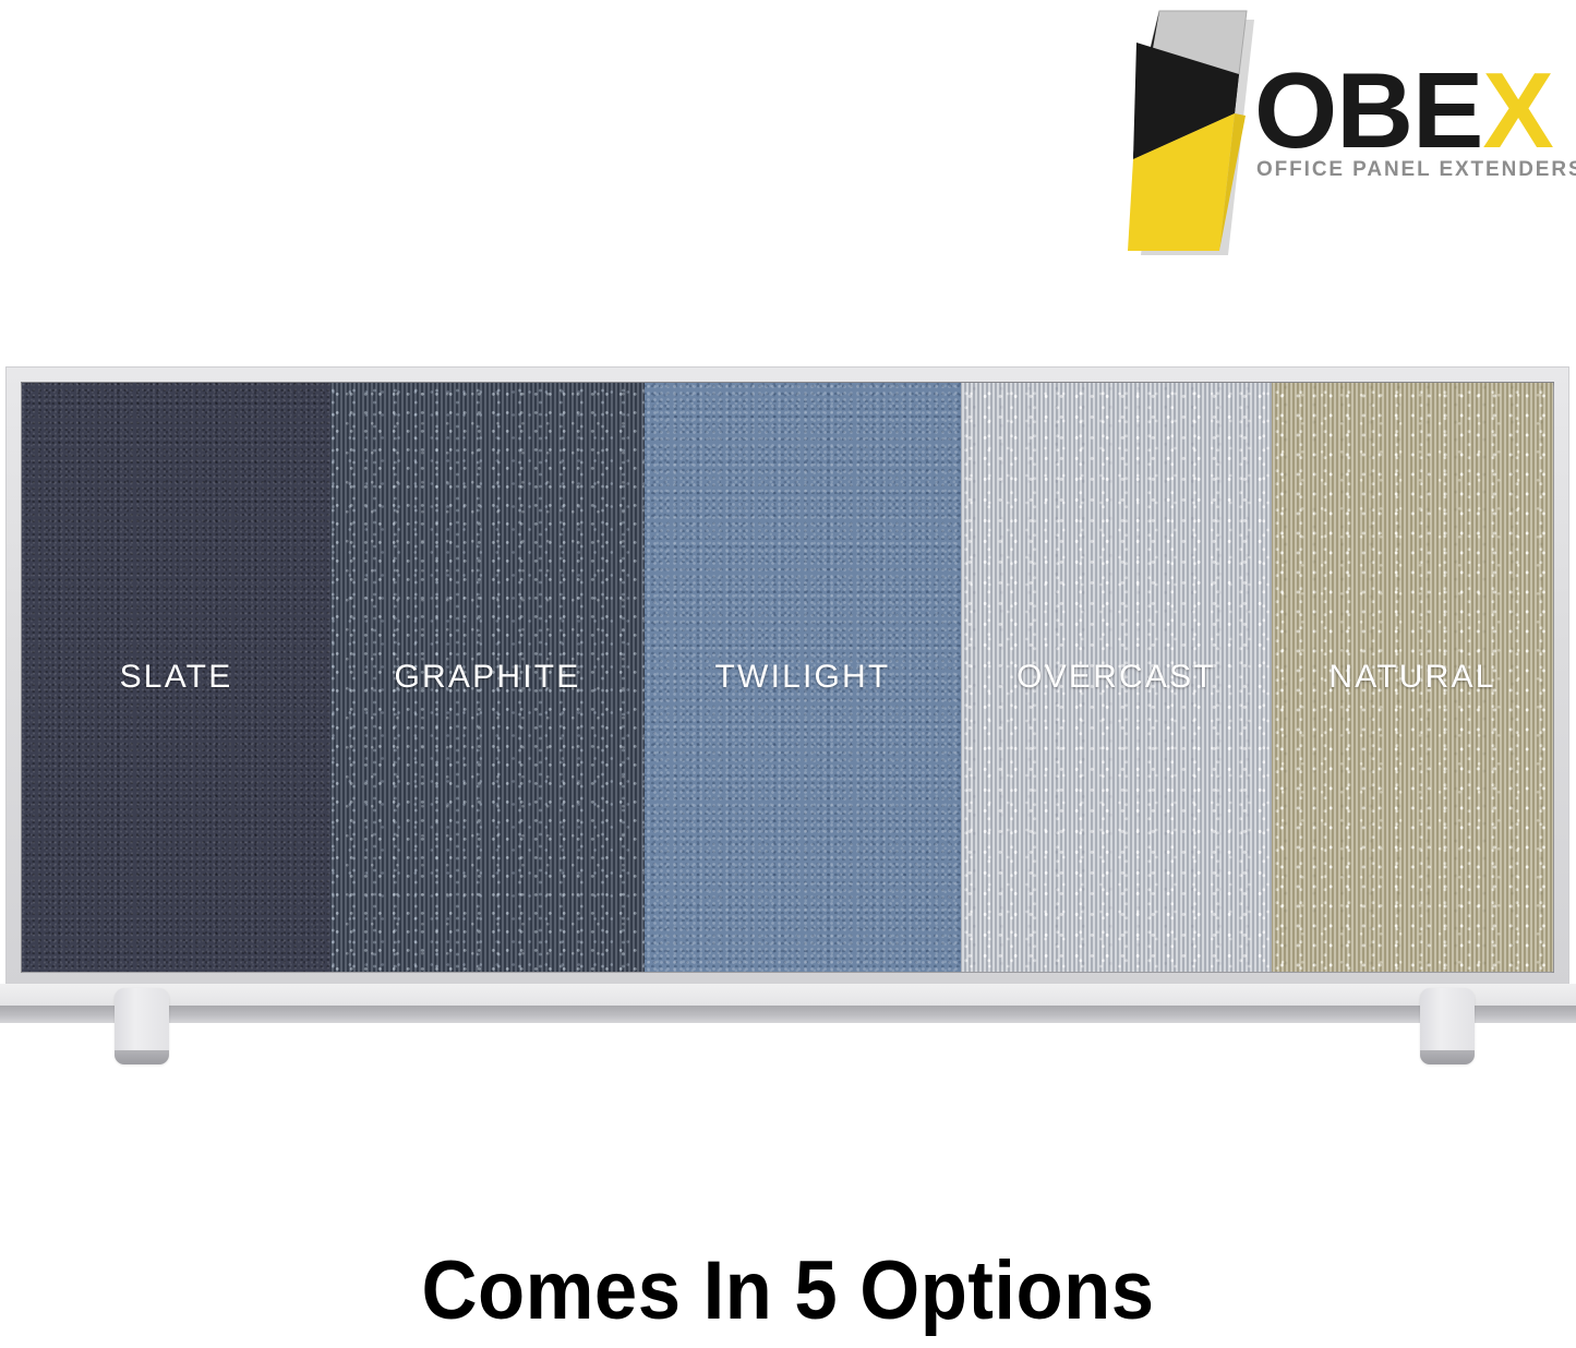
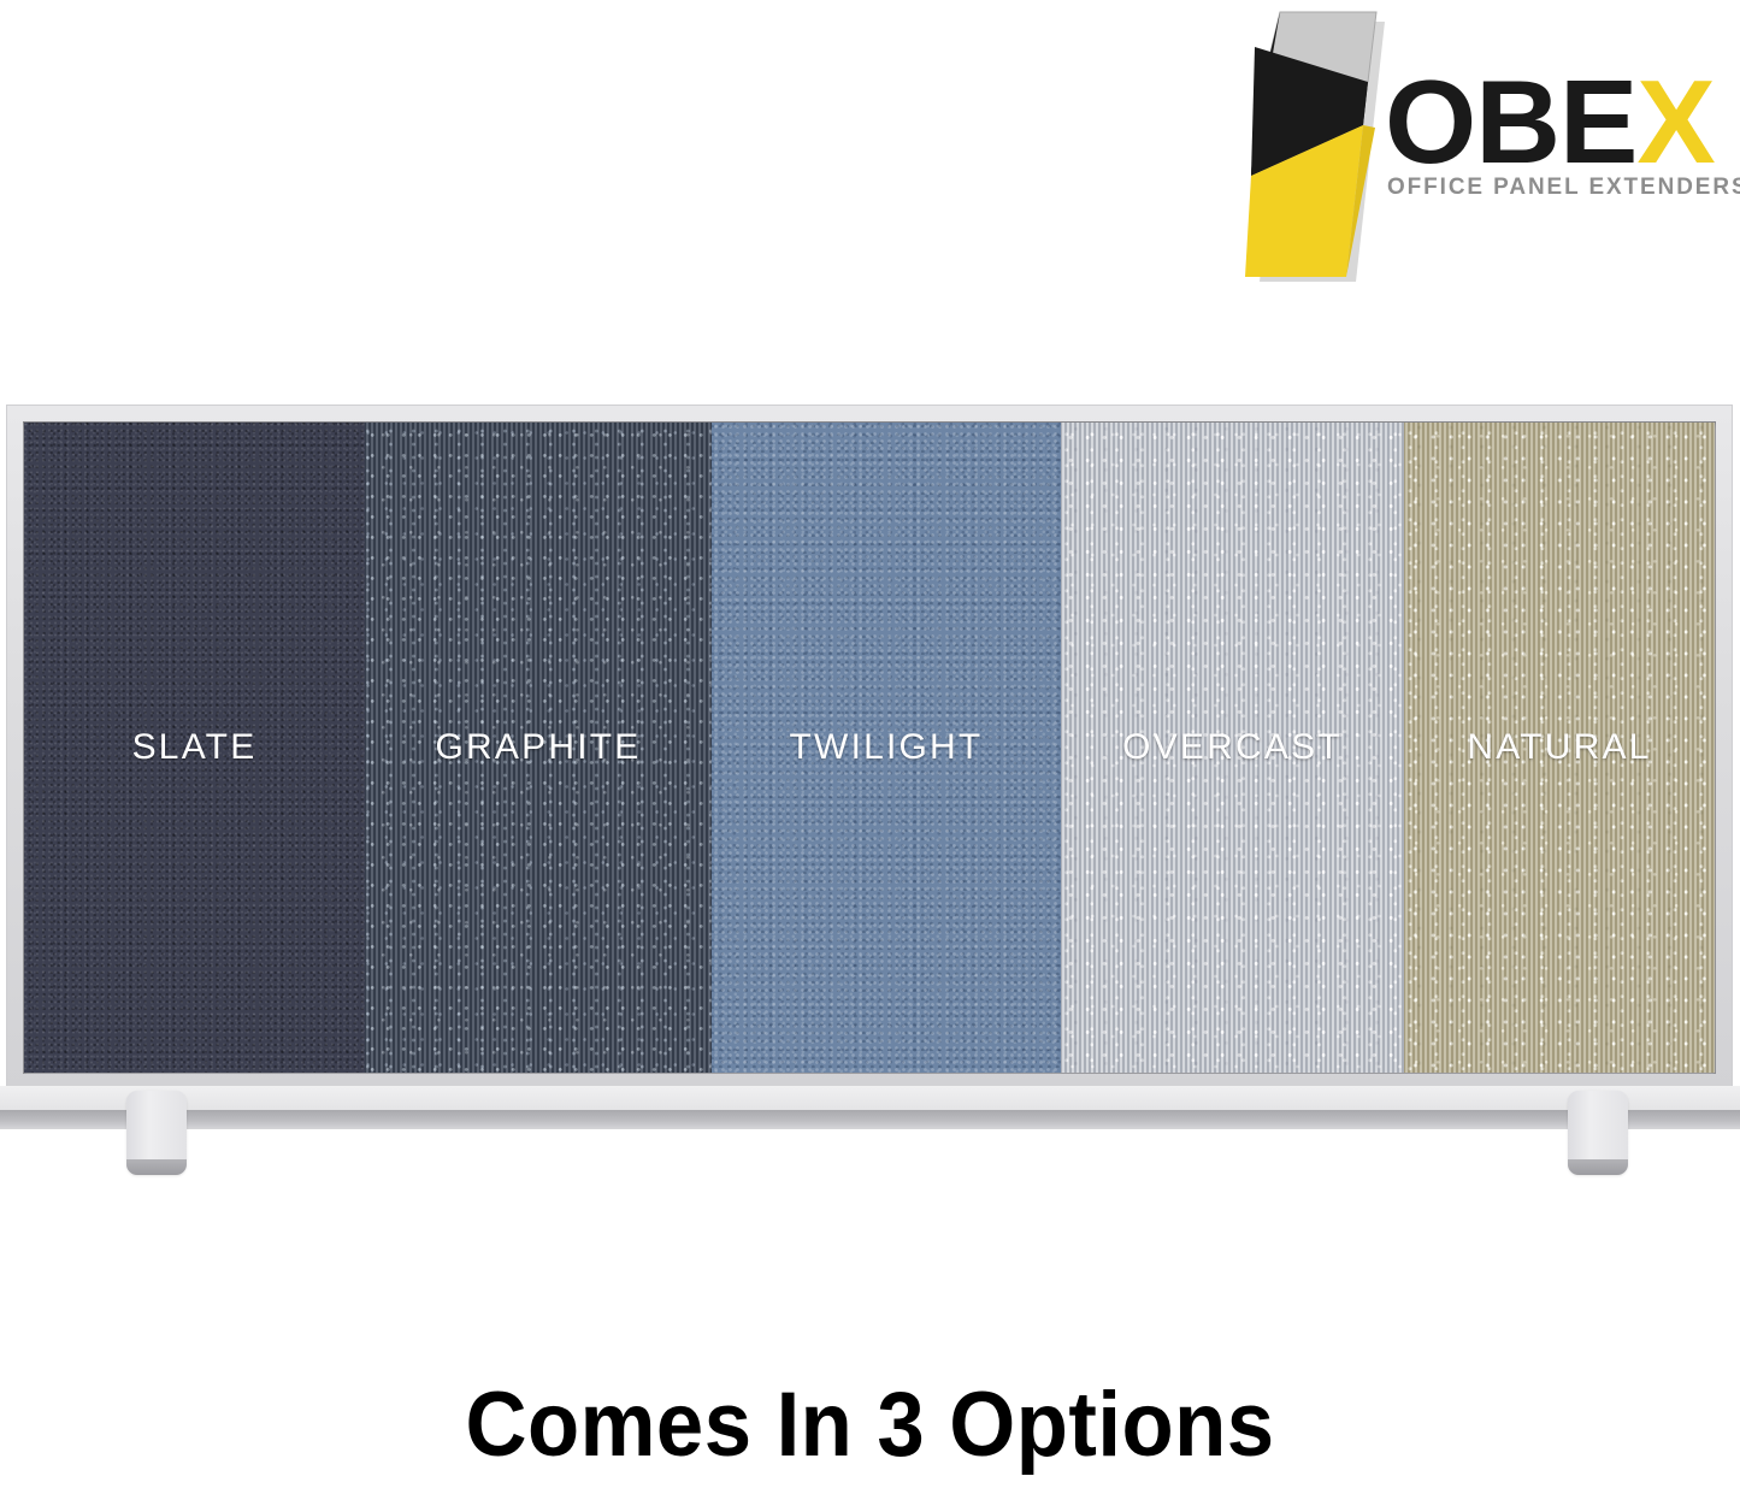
  OBEX
  OFFICE PANEL EXTENDER
  SLATE
  GRAPHITE
  TWILIGHT
  OVERCAST
  NATURAL
- Comes In 5 Options
+ Comes In 3 Options
